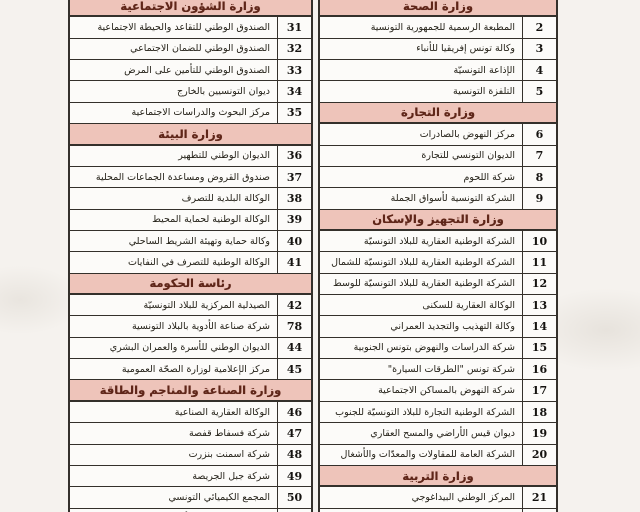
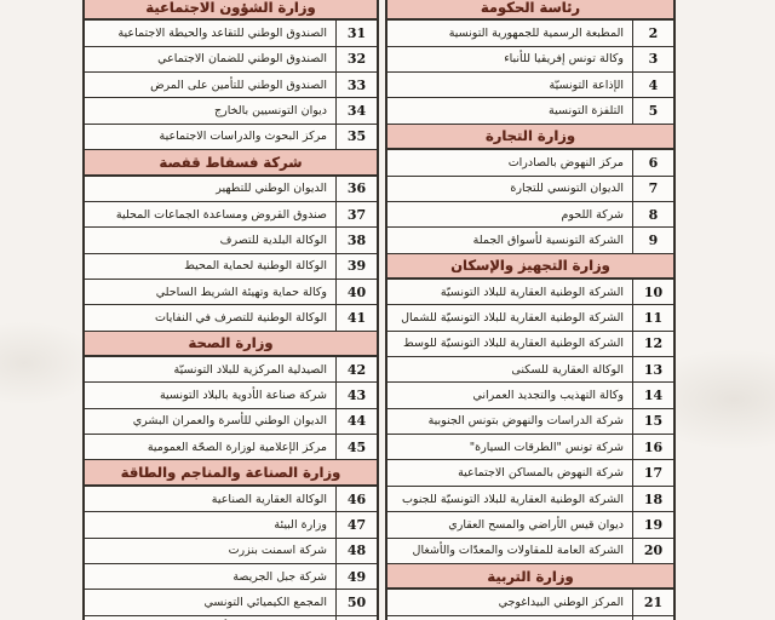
- وزارة الصحة
+ رئاسة الحكومة
  2
  المطبعة الرسمية للجمهورية التونسية
  3
  وكالة تونس إفريقيا للأنباء
  4
  الإذاعة التونسيّة
  5
  التلفزة التونسية
  وزارة التجارة
  6
  مركز النهوض بالصادرات
  7
  الديوان التونسي للتجارة
  8
  شركة اللحوم
  9
  الشركة التونسية لأسواق الجملة
  وزارة التجهيز والإسكان
  10
  الشركة الوطنية العقارية للبلاد التونسيّة
  11
  الشركة الوطنية العقارية للبلاد التونسيّة للشمال
  12
  الشركة الوطنية العقارية للبلاد التونسيّة للوسط
  13
  الوكالة العقارية للسكنى
  14
  وكالة التهذيب والتجديد العمراني
  15
  شركة الدراسات والنهوض بتونس الجنوبية
  16
  شركة تونس "الطرقات السيارة"
  17
  شركة النهوض بالمساكن الاجتماعية
  18
- الشركة الوطنية التجارة للبلاد التونسيّة للجنوب
+ الشركة الوطنية العقارية للبلاد التونسيّة للجنوب
  19
  ديوان قيس الأراضي والمسح العقاري
  20
  الشركة العامة للمقاولات والمعدّات والأشغال
  وزارة التربية
  21
  المركز الوطني البيداغوجي
  وزارة الشؤون الاجتماعية
  31
  الصندوق الوطني للتقاعد والحيطة الاجتماعية
  32
  الصندوق الوطني للضمان الاجتماعي
  33
  الصندوق الوطني للتأمين على المرض
  34
  ديوان التونسيين بالخارج
  35
  مركز البحوث والدراسات الاجتماعية
- وزارة البيئة
+ شركة فسفاط قفصة
  36
  الديوان الوطني للتطهير
  37
  صندوق القروض ومساعدة الجماعات المحلية
  38
  الوكالة البلدية للتصرف
  39
  الوكالة الوطنية لحماية المحيط
  40
  وكالة حماية وتهيئة الشريط الساحلي
  41
  الوكالة الوطنية للتصرف في النفايات
- رئاسة الحكومة
+ وزارة الصحة
  42
  الصيدلية المركزية للبلاد التونسيّة
- 78
+ 43
  شركة صناعة الأدوية بالبلاد التونسية
  44
  الديوان الوطني للأسرة والعمران البشري
  45
  مركز الإعلامية لوزارة الصحّة العمومية
  وزارة الصناعة والمناجم والطاقة
  46
  الوكالة العقارية الصناعية
  47
- شركة فسفاط قفصة
+ وزارة البيئة
  48
  شركة اسمنت بنزرت
  49
  شركة جبل الجريصة
  50
  المجمع الكيميائي التونسي
